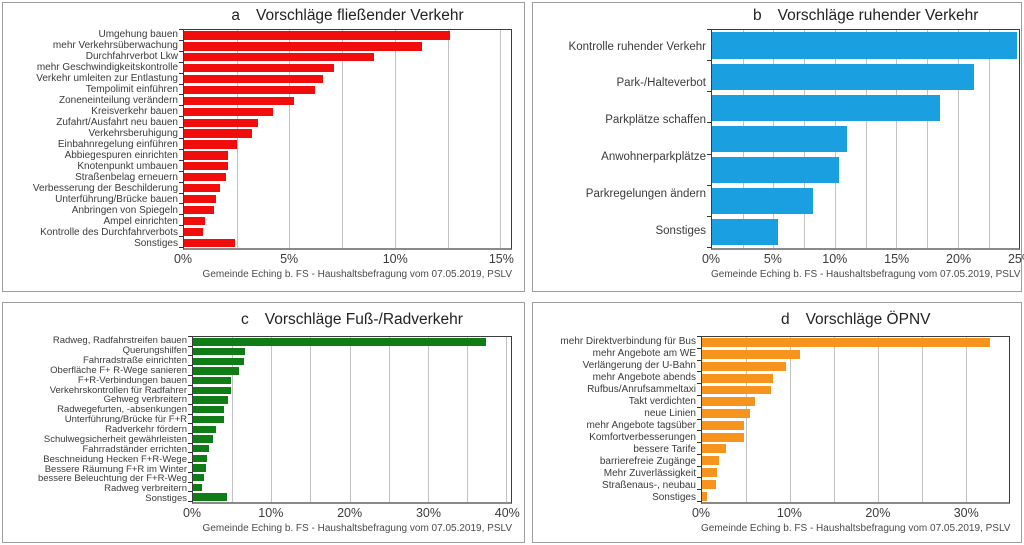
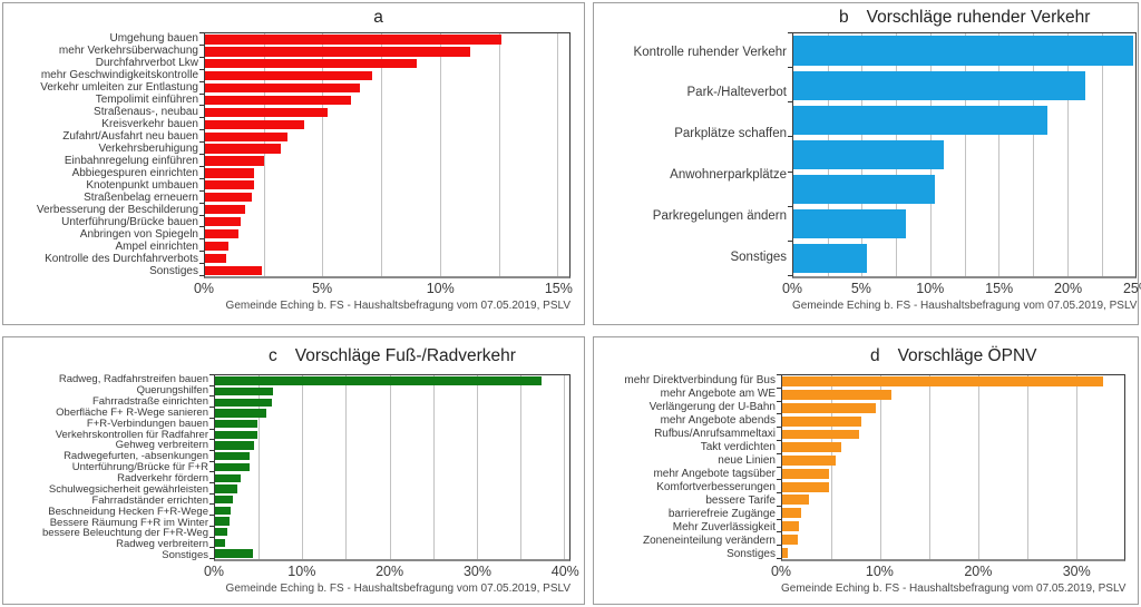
  a
- Vorschläge fließender Verkehr
  Umgehung bauen
  mehr Verkehrsüberwachung
  Durchfahrverbot Lkw
  mehr Geschwindigkeitskontrolle
  Verkehr umleiten zur Entlastung
  Tempolimit einführen
- Zoneneinteilung verändern
+ Straßenaus-, neubau
  Kreisverkehr bauen
  Zufahrt/Ausfahrt neu bauen
  Verkehrsberuhigung
  Einbahnregelung einführen
  Abbiegespuren einrichten
  Knotenpunkt umbauen
  Straßenbelag erneuern
  Verbesserung der Beschilderung
  Unterführung/Brücke bauen
  Anbringen von Spiegeln
  Ampel einrichten
  Kontrolle des Durchfahrverbots
  Sonstiges
  0%
  5%
  10%
  15%
  Gemeinde Eching b. FS - Haushaltsbefragung vom 07.05.2019, PSLV
  b
  Vorschläge ruhender Verkehr
  Kontrolle ruhender Verkehr
  Park-/Halteverbot
  Parkplätze schaffen
  Anwohnerparkplätze
  Parkregelungen ändern
  Sonstiges
  0%
  5%
  10%
  15%
  20%
  Gemeinde Eching b. FS - Haushaltsbefragung vom 07.05.2019, PSLV
  c
  Vorschläge Fuß-/Radverkehr
  Radweg, Radfahrstreifen bauen
  Querungshilfen
  Fahrradstraße einrichten
  Oberfläche F+ R-Wege sanieren
  F+R-Verbindungen bauen
  Verkehrskontrollen für Radfahrer
  Gehweg verbreitern
  Radwegefurten, -absenkungen
  Unterführung/Brücke für F+R
  Radverkehr fördern
  Schulwegsicherheit gewährleisten
  Fahrradständer errichten
  Beschneidung Hecken F+R-Wege
  Bessere Räumung F+R im Winter
  bessere Beleuchtung der F+R-Weg
  Radweg verbreitern
  Sonstiges
  0%
  10%
  20%
  30%
  40%
  Gemeinde Eching b. FS - Haushaltsbefragung vom 07.05.2019, PSLV
  d
  Vorschläge ÖPNV
  mehr Direktverbindung für Bus
  mehr Angebote am WE
  Verlängerung der U-Bahn
  mehr Angebote abends
  Rufbus/Anrufsammeltaxi
  Takt verdichten
  neue Linien
  mehr Angebote tagsüber
  Komfortverbesserungen
  bessere Tarife
  barrierefreie Zugänge
  Mehr Zuverlässigkeit
- Straßenaus-, neubau
+ Zoneneinteilung verändern
  Sonstiges
  0%
  10%
  20%
  30%
  Gemeinde Eching b. FS - Haushaltsbefragung vom 07.05.2019, PSLV
